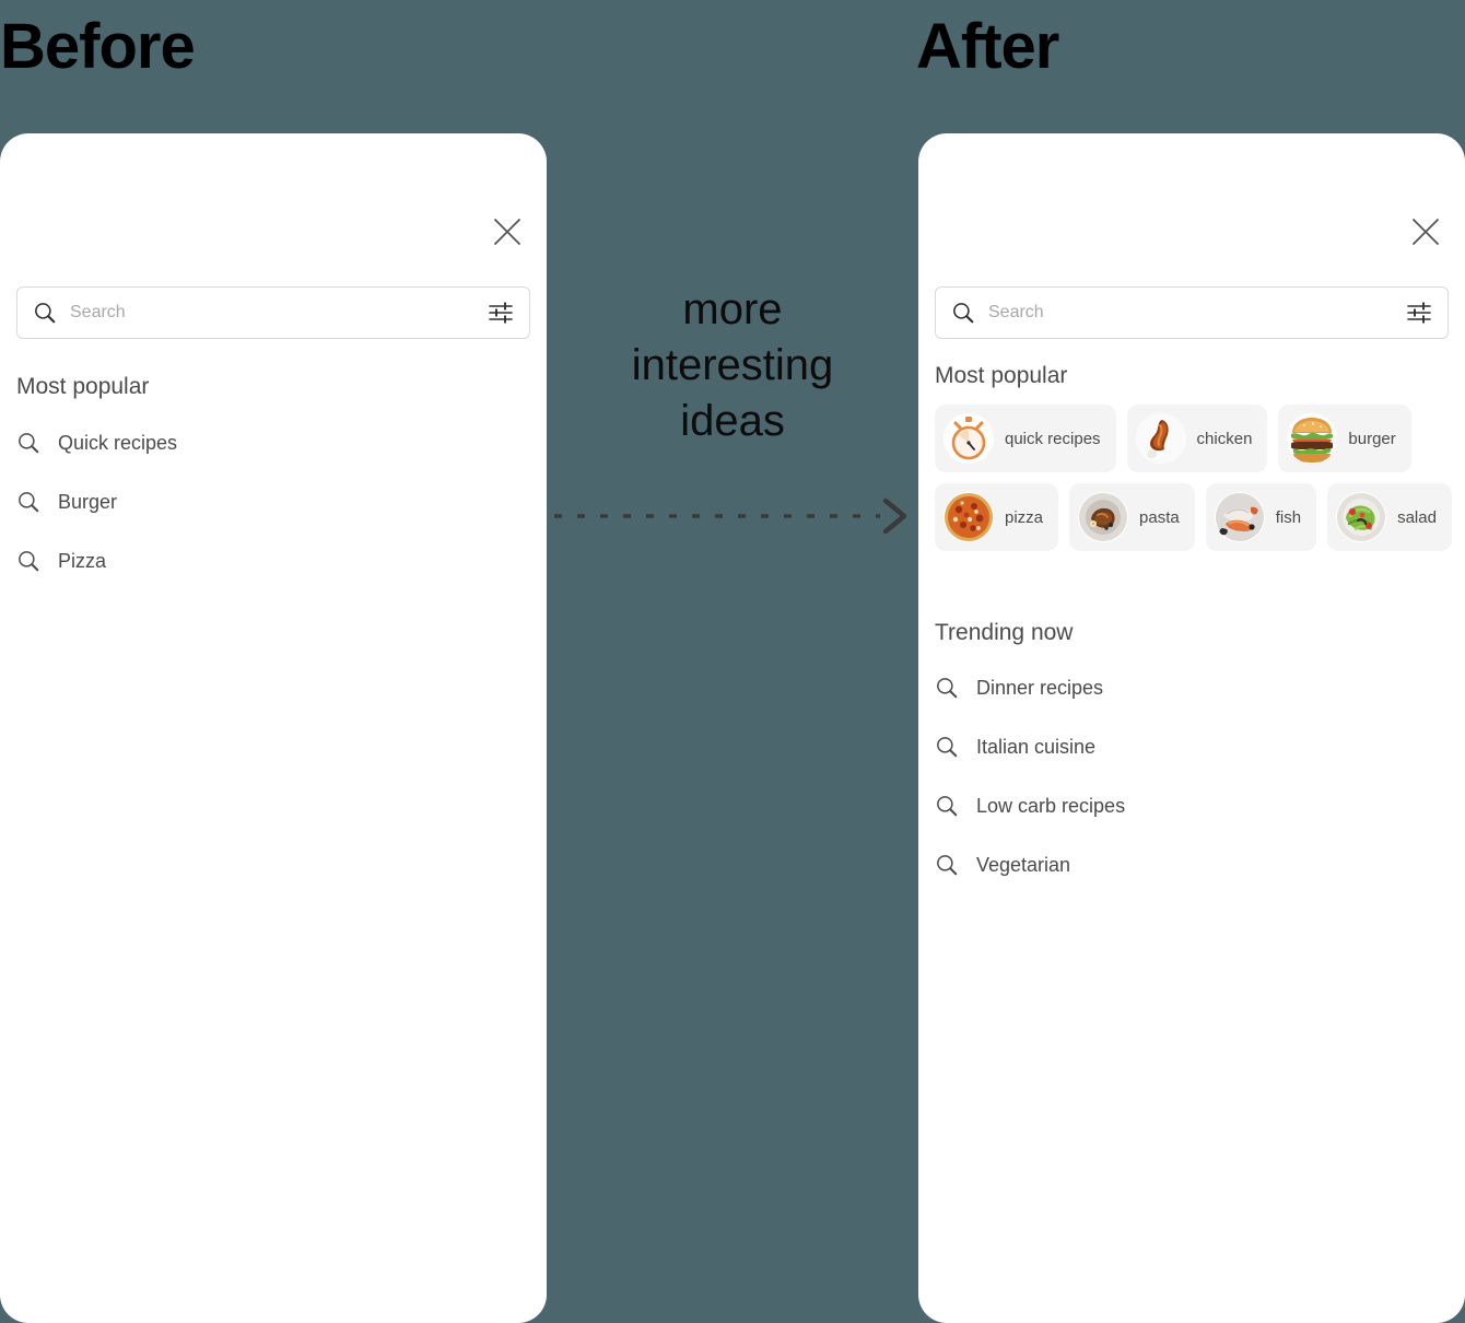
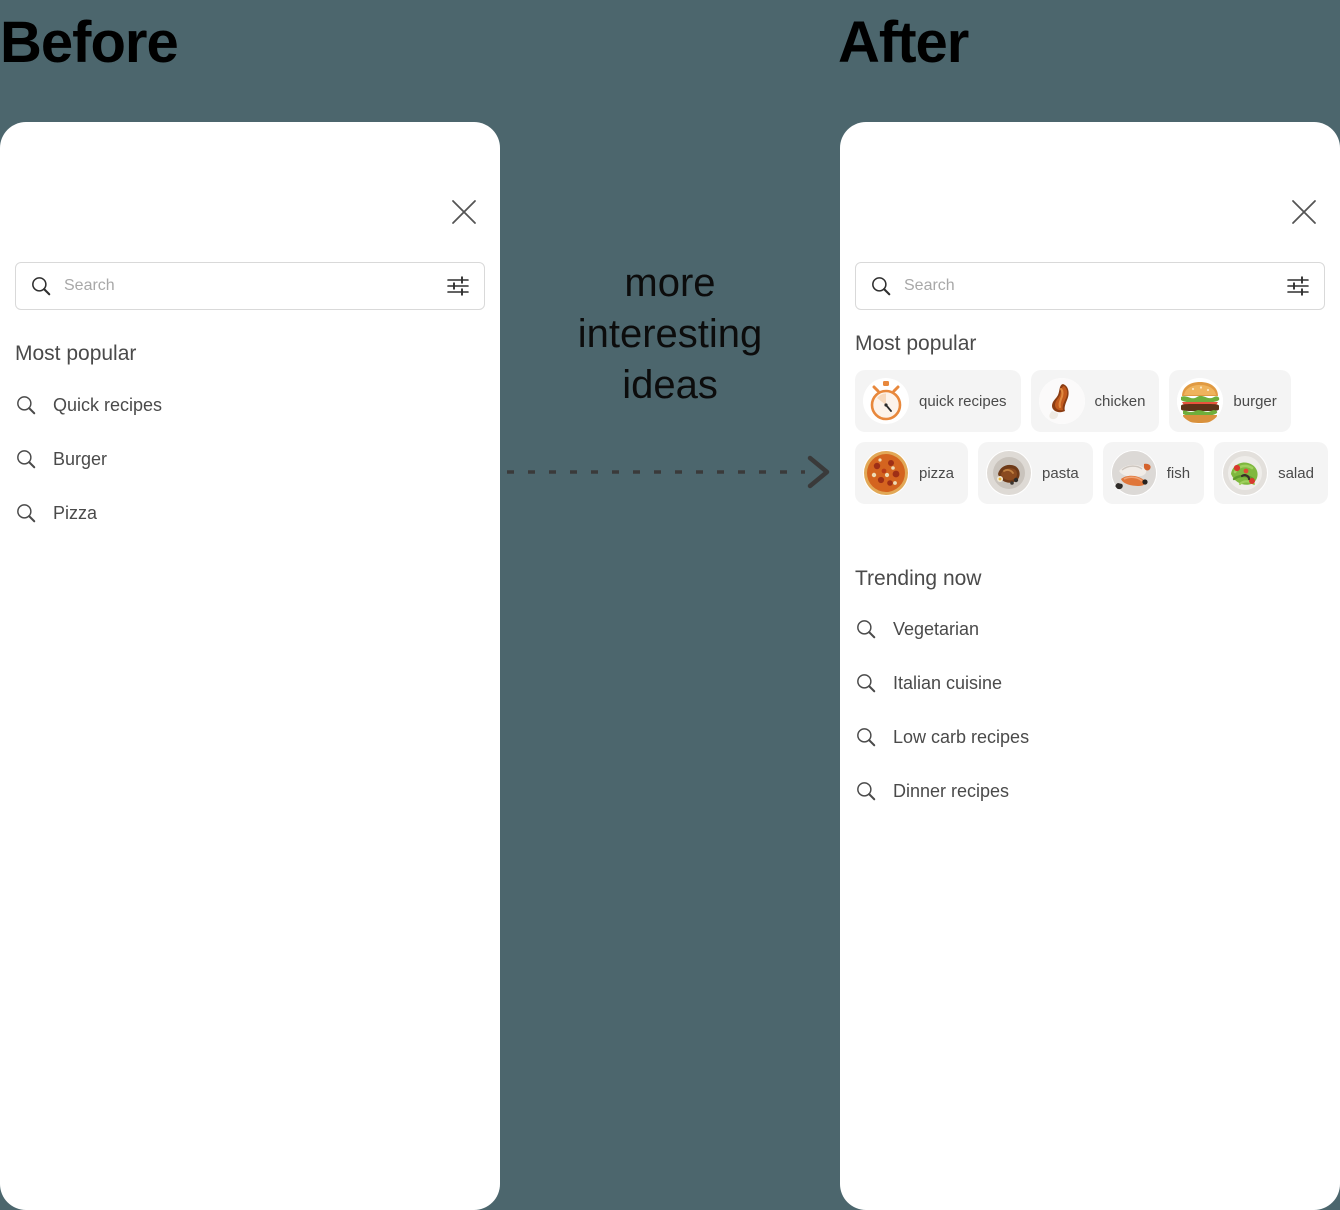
  Before
  After
  Search
  Most popular
  Quick recipes
  Burger
  Pizza
  more
  interesting
  ideas
  Search
  Most popular
  quick recipes
  chicken
  burger
  pizza
  pasta
  fish
  salad
  Trending now
- Dinner recipes
+ Vegetarian
  Italian cuisine
  Low carb recipes
- Vegetarian
+ Dinner recipes
